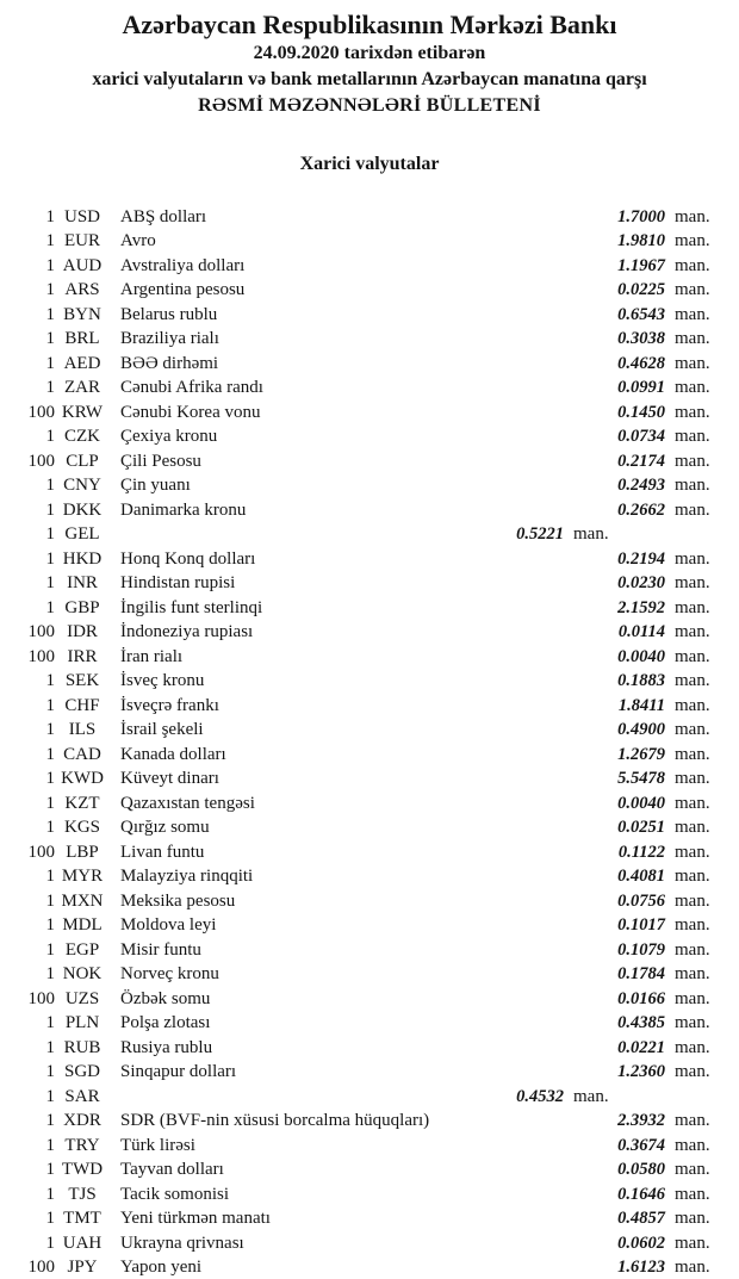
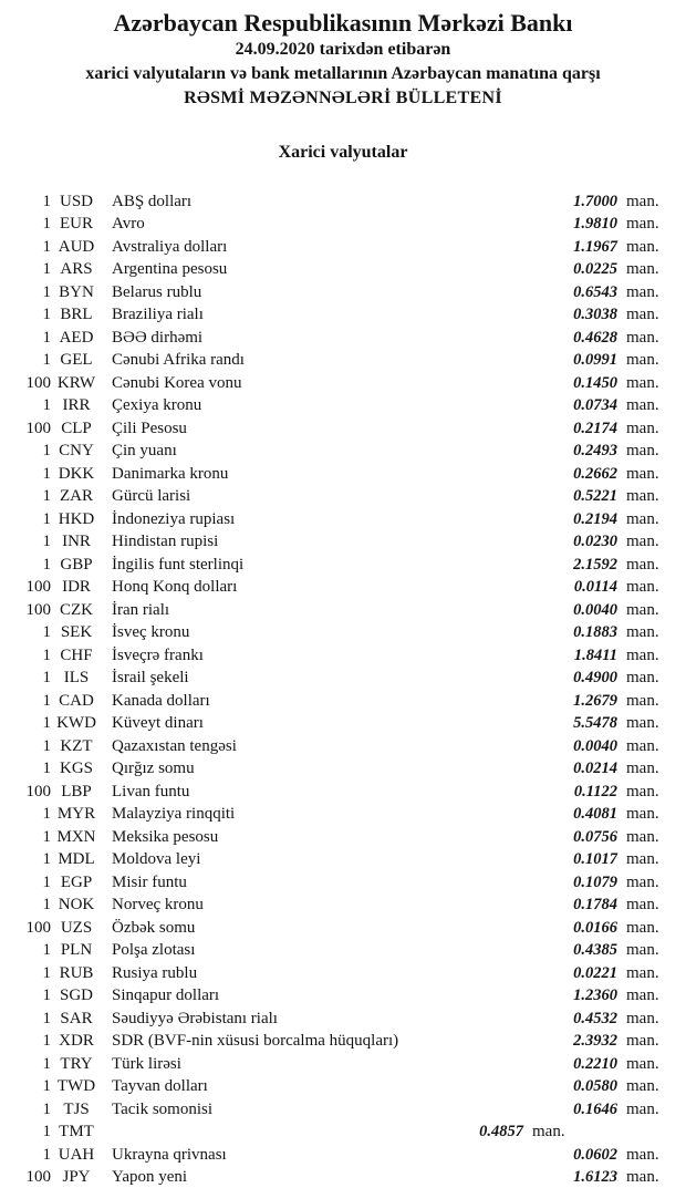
  Azərbaycan Respublikasının Mərkəzi Bankı
  24.09.2020 tarixdən etibarən
  xarici valyutaların və bank metallarının Azərbaycan manatına qarşı
  RƏSMİ MƏZƏNNƏLƏRİ BÜLLETENİ
  Xarici valyutalar
  1
  USD
  ABŞ dolları
  1.7000
  man.
  1
  EUR
  Avro
  1.9810
  man.
  1
  AUD
  Avstraliya dolları
  1.1967
  man.
  1
  ARS
  Argentina pesosu
  0.0225
  man.
  1
  BYN
  Belarus rublu
  0.6543
  man.
  1
  BRL
  Braziliya rialı
  0.3038
  man.
  1
  AED
  BƏƏ dirhəmi
  0.4628
  man.
  1
- ZAR
+ GEL
  Cənubi Afrika randı
  0.0991
  man.
  100
  KRW
  Cənubi Korea vonu
  0.1450
  man.
  1
- CZK
+ IRR
  Çexiya kronu
  0.0734
  man.
  100
  CLP
  Çili Pesosu
  0.2174
  man.
  1
  CNY
  Çin yuanı
  0.2493
  man.
  1
  DKK
  Danimarka kronu
  0.2662
  man.
  1
- GEL
+ ZAR
+ Gürcü larisi
  0.5221
  man.
  1
  HKD
- Honq Konq dolları
+ İndoneziya rupiası
  0.2194
  man.
  1
  INR
  Hindistan rupisi
  0.0230
  man.
  1
  GBP
  İngilis funt sterlinqi
  2.1592
  man.
  100
  IDR
- İndoneziya rupiası
+ Honq Konq dolları
  0.0114
  man.
  100
- IRR
+ CZK
  İran rialı
  0.0040
  man.
  1
  SEK
  İsveç kronu
  0.1883
  man.
  1
  CHF
  İsveçrə frankı
  1.8411
  man.
  1
  ILS
  İsrail şekeli
  0.4900
  man.
  1
  CAD
  Kanada dolları
  1.2679
  man.
  1
  KWD
  Küveyt dinarı
  5.5478
  man.
  1
  KZT
  Qazaxıstan tengəsi
  0.0040
  man.
  1
  KGS
  Qırğız somu
- 0.0251
+ 0.0214
  man.
  100
  LBP
  Livan funtu
  0.1122
  man.
  1
  MYR
  Malayziya rinqqiti
  0.4081
  man.
  1
  MXN
  Meksika pesosu
  0.0756
  man.
  1
  MDL
  Moldova leyi
  0.1017
  man.
  1
  EGP
  Misir funtu
  0.1079
  man.
  1
  NOK
  Norveç kronu
  0.1784
  man.
  100
  UZS
  Özbək somu
  0.0166
  man.
  1
  PLN
  Polşa zlotası
  0.4385
  man.
  1
  RUB
  Rusiya rublu
  0.0221
  man.
  1
  SGD
  Sinqapur dolları
  1.2360
  man.
  1
  SAR
+ Səudiyyə Ərəbistanı rialı
  0.4532
  man.
  1
  XDR
  SDR (BVF-nin xüsusi borcalma hüquqları)
  2.3932
  man.
  1
  TRY
  Türk lirəsi
- 0.3674
+ 0.2210
  man.
  1
  TWD
  Tayvan dolları
  0.0580
  man.
  1
  TJS
  Tacik somonisi
  0.1646
  man.
  1
  TMT
- Yeni türkmən manatı
  0.4857
  man.
  1
  UAH
  Ukrayna qrivnası
  0.0602
  man.
  100
  JPY
  Yapon yeni
  1.6123
  man.
